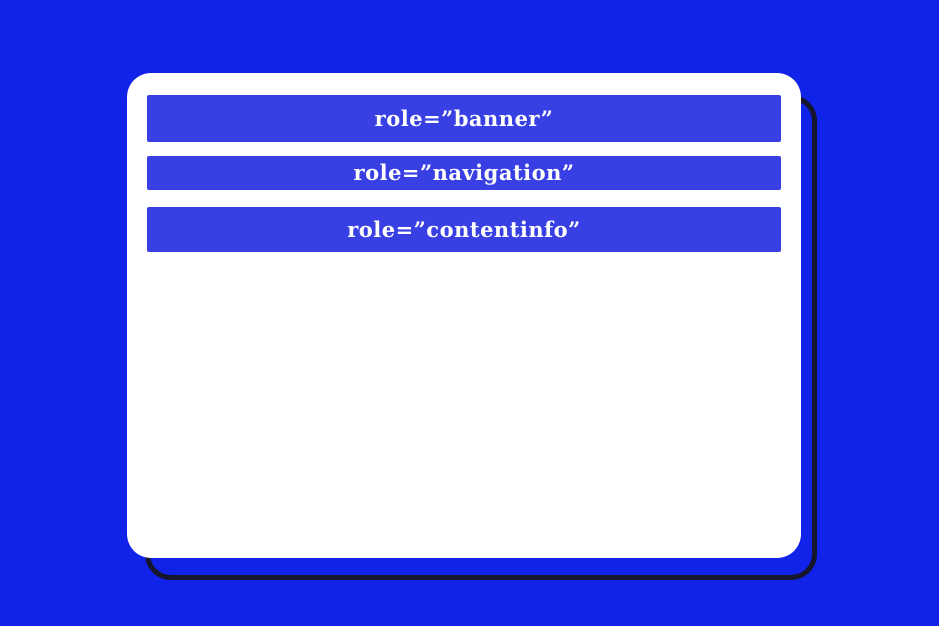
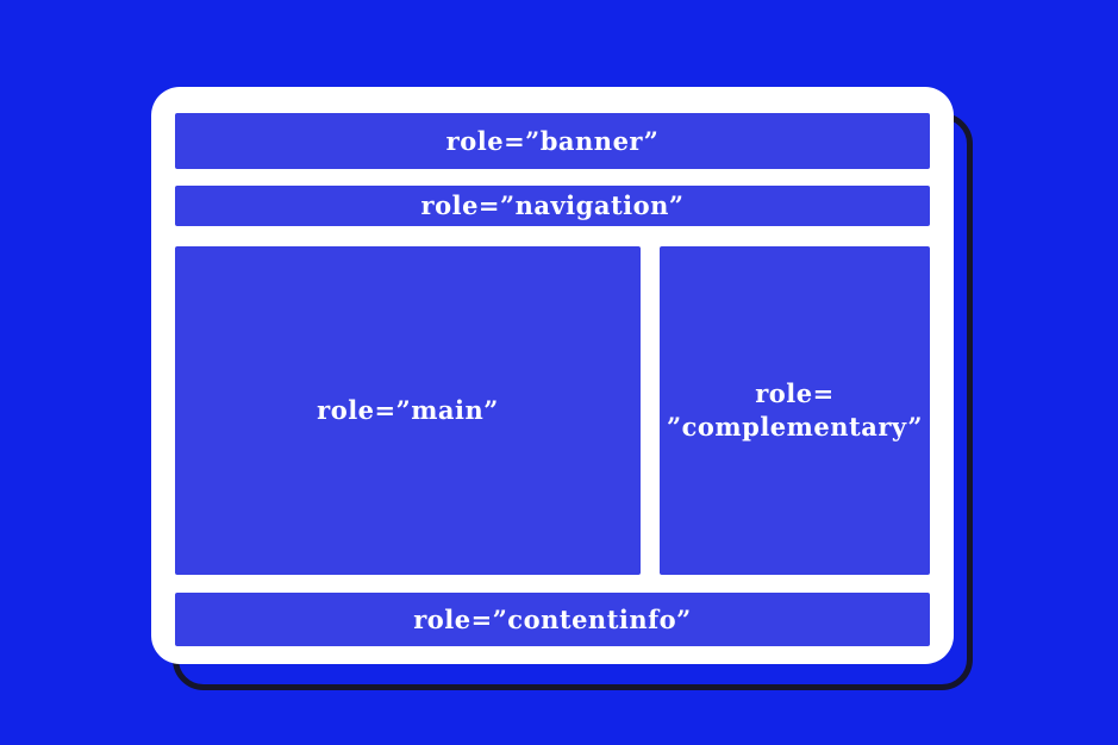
  role=”banner”
  role=”navigation”
+ role=”main”
+ role=
+ ”complementary”
  role=”contentinfo”
